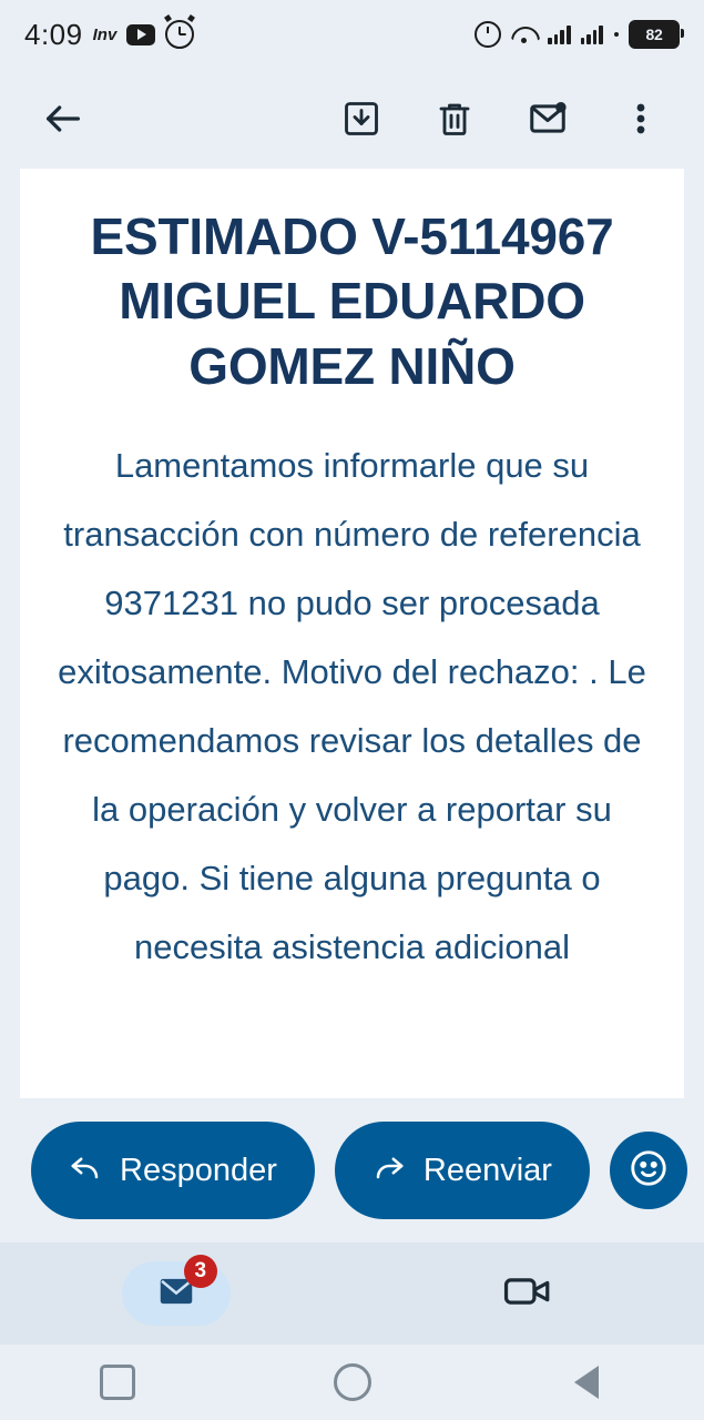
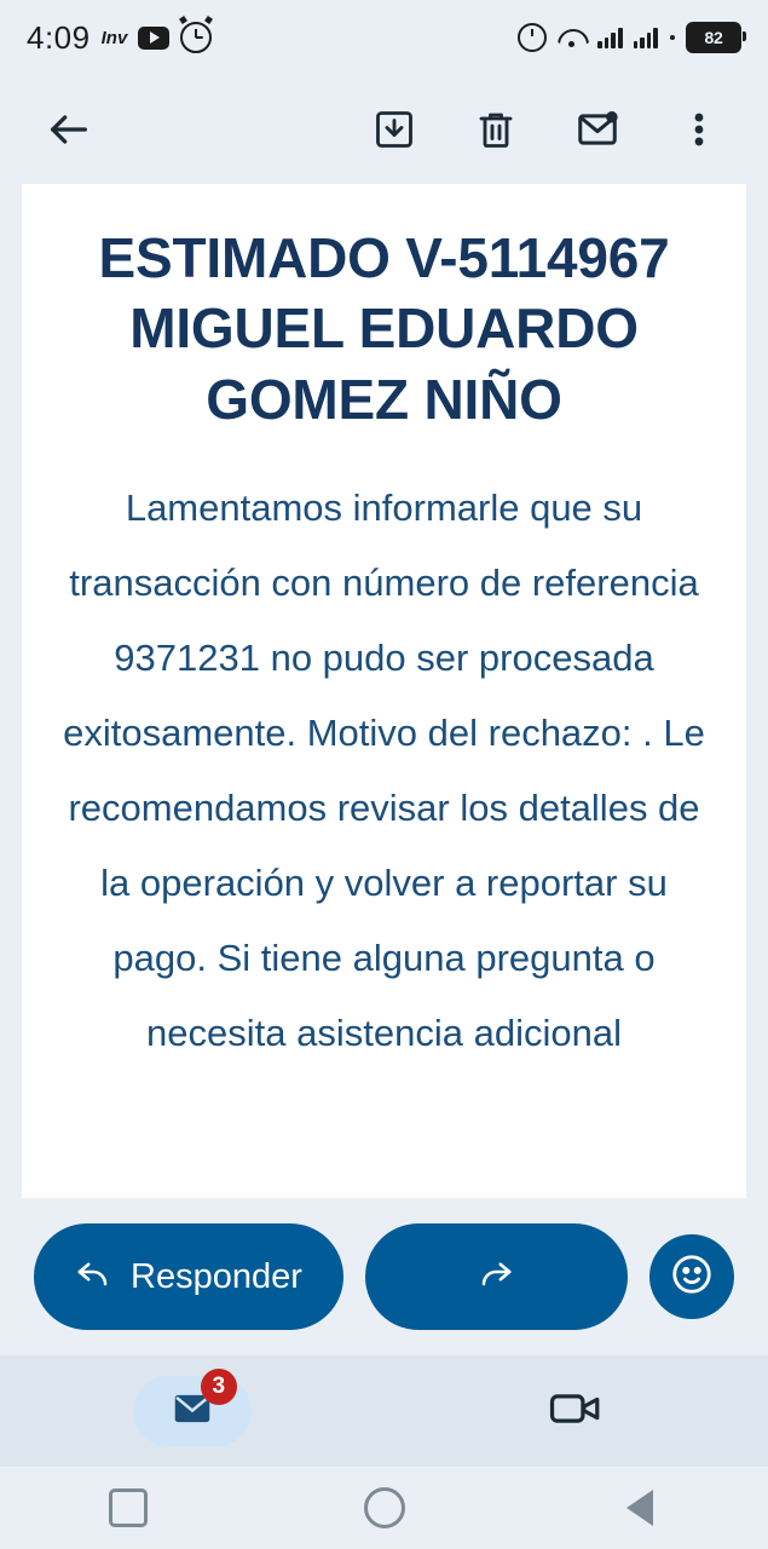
  4:09
  Inv
  82
  ESTIMADO V-5114967 MIGUEL EDUARDO GOMEZ NIÑO
  Lamentamos informarle que su transacción con número de referencia 9371231 no pudo ser procesada exitosamente. Motivo del rechazo: . Le recomendamos revisar los detalles de la operación y volver a reportar su pago. Si tiene alguna pregunta o necesita asistencia adicional
  Responder
- Reenviar
  3
